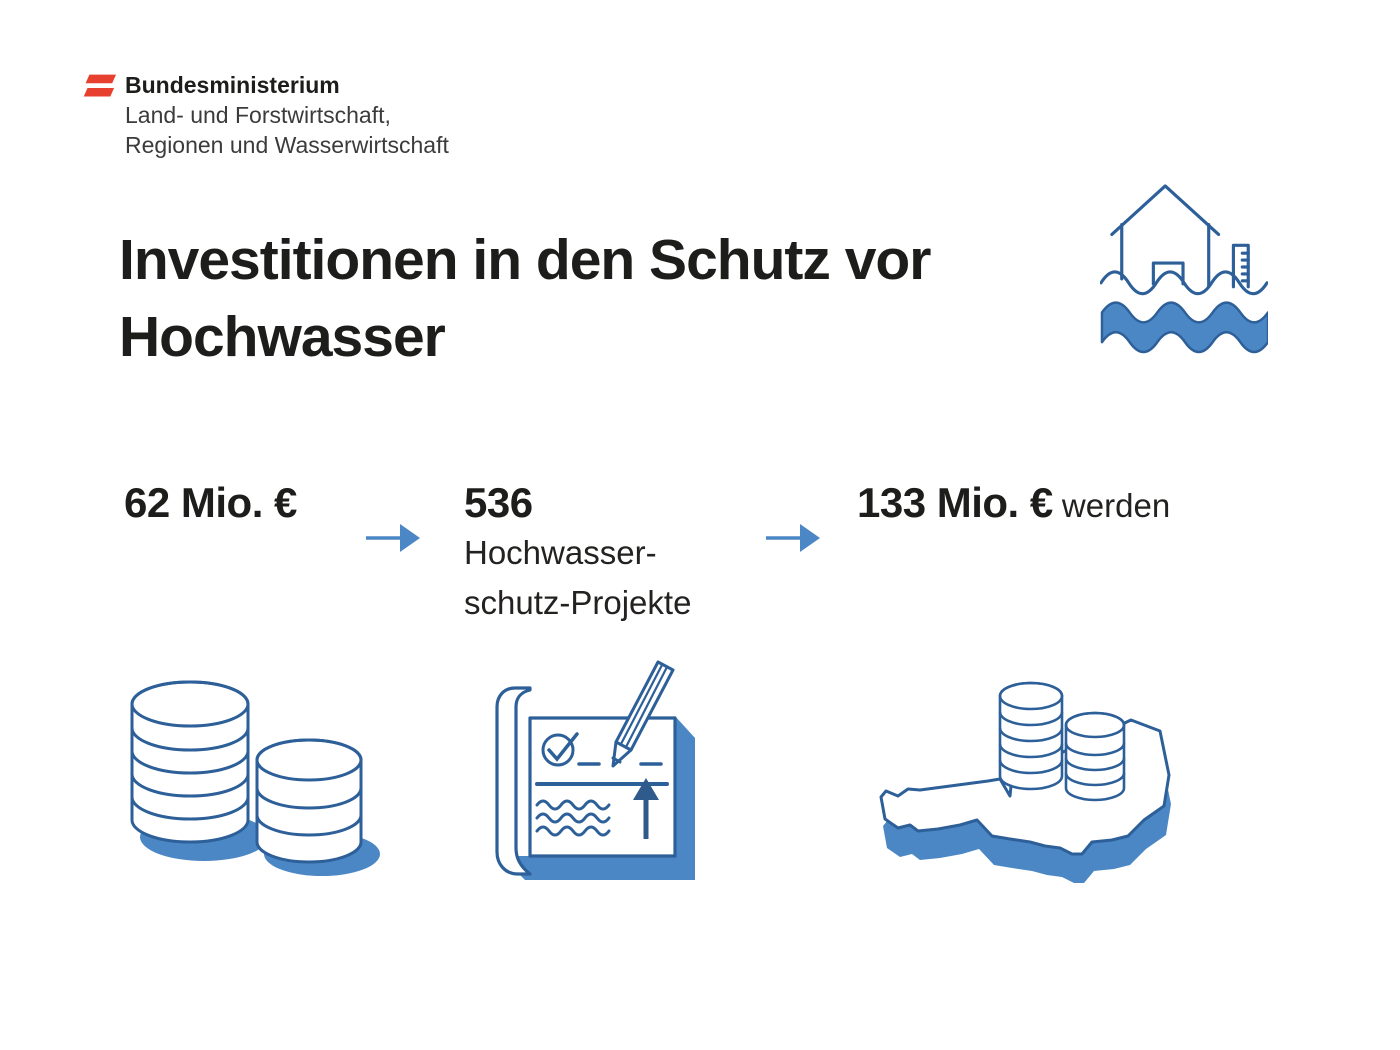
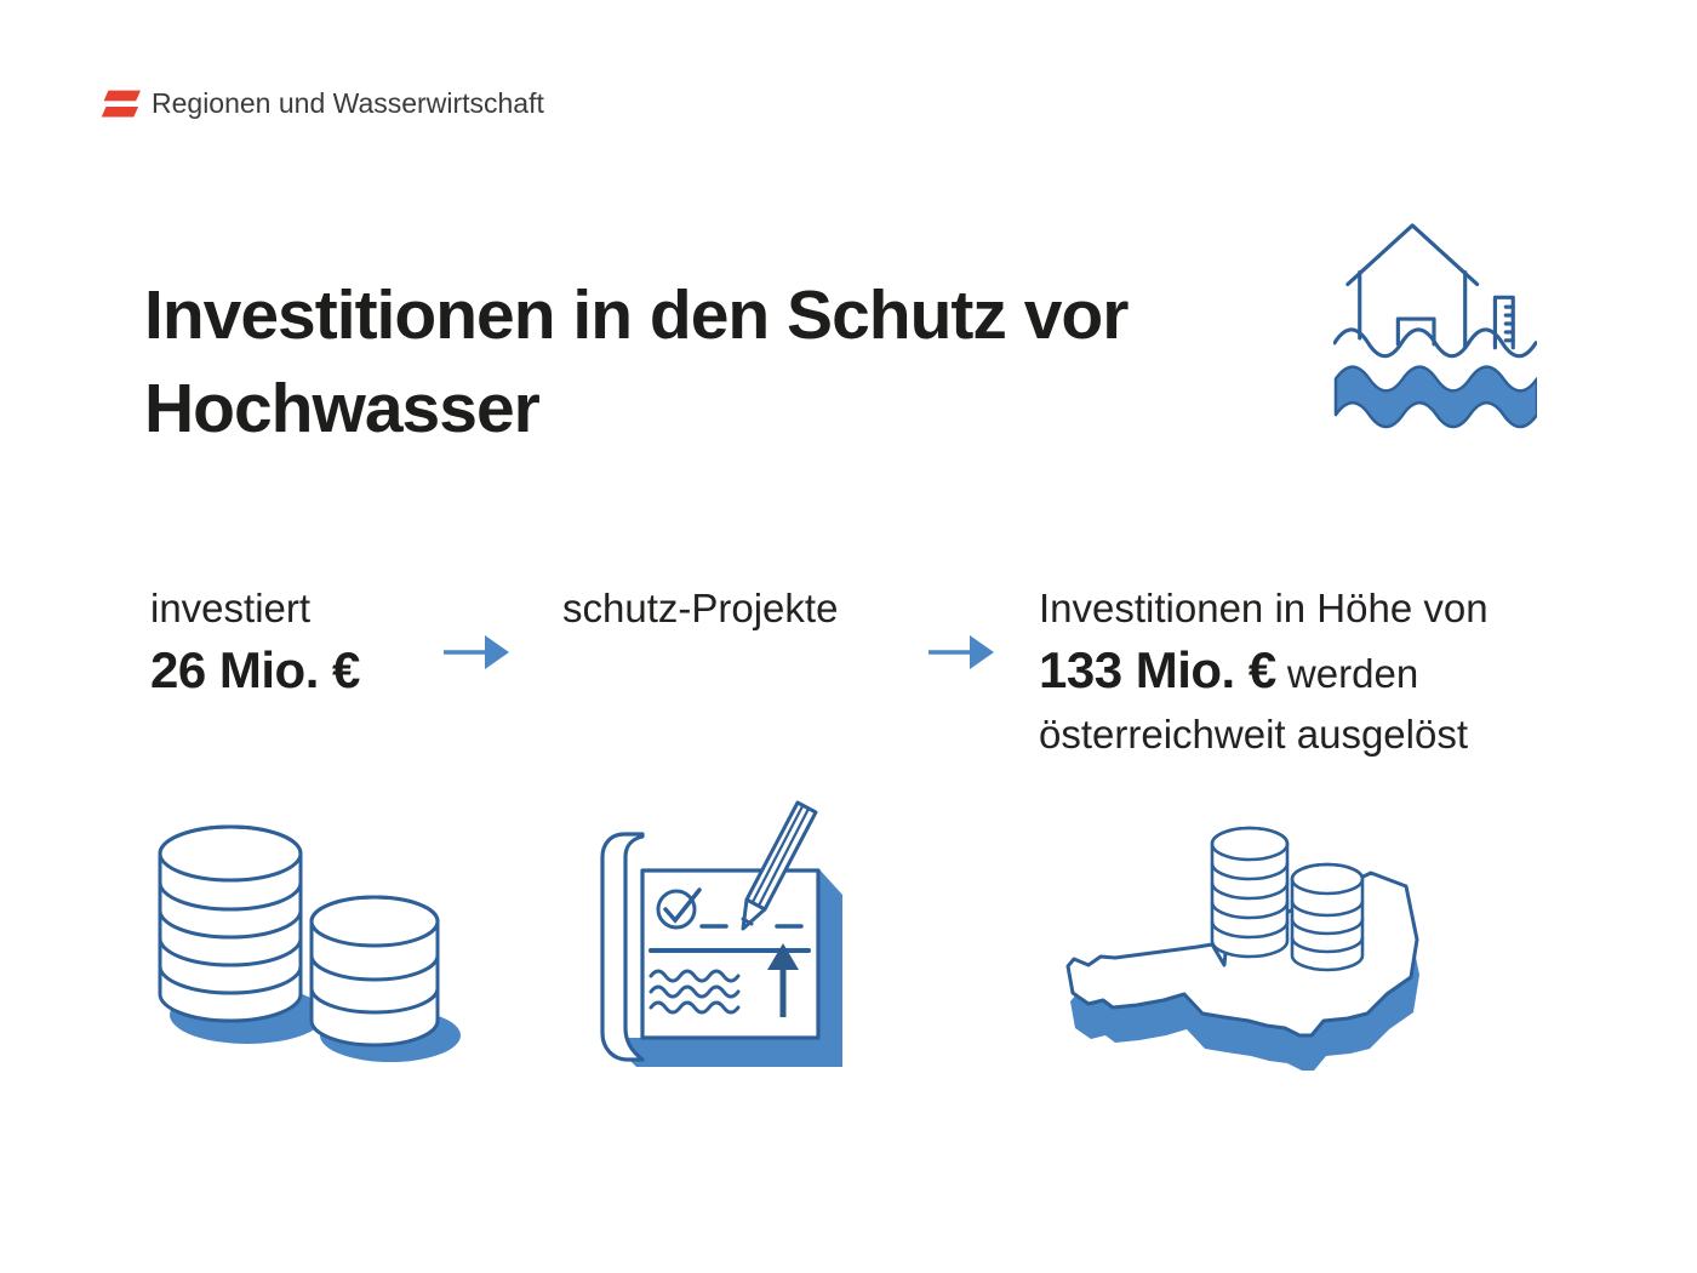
- Bundesministerium
- Land- und Forstwirtschaft,
  Regionen und Wasserwirtschaft
  Investitionen in den Schutz vor
  Hochwasser
+ investiert
- 62 Mio. €
+ 26 Mio. €
- 536
- Hochwasser-
  schutz-Projekte
+ Investitionen in Höhe von
  133 Mio. € werden
+ österreichweit ausgelöst
